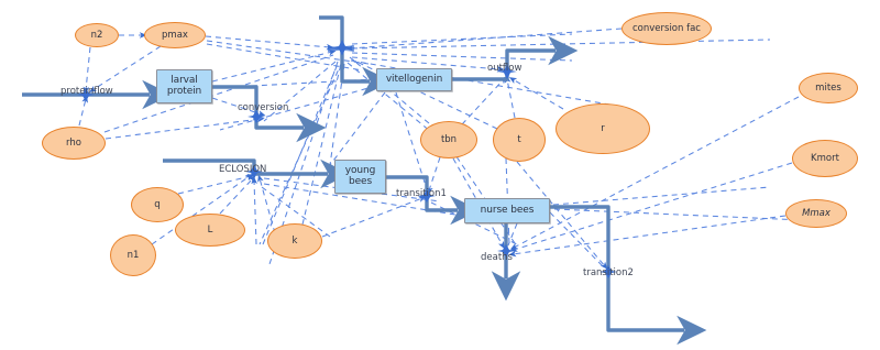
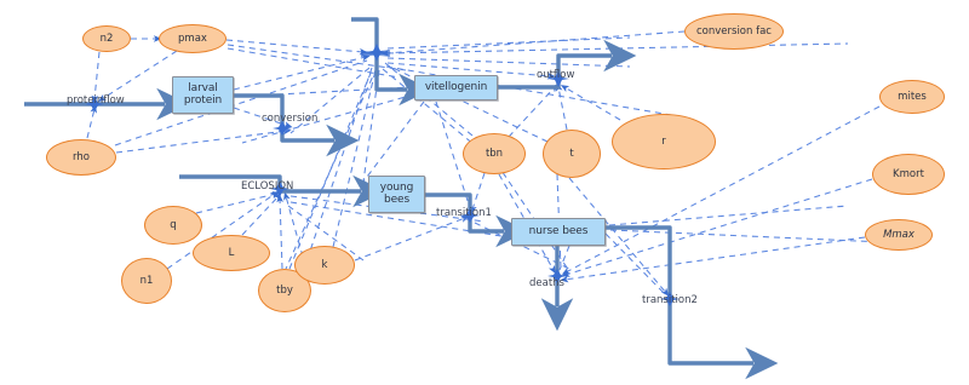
  larval
  protein
  vitellogenin
  young
  bees
  nurse bees
  n2
  pmax
  rho
  conversion fac
  tbn
  t
  r
  mites
  Kmort
  Mmax
  q
  L
  n1
+ tby
  k
  proteinflow
  conversion
  ECLOSION
  outflow
  transition1
  transition2
  deaths
